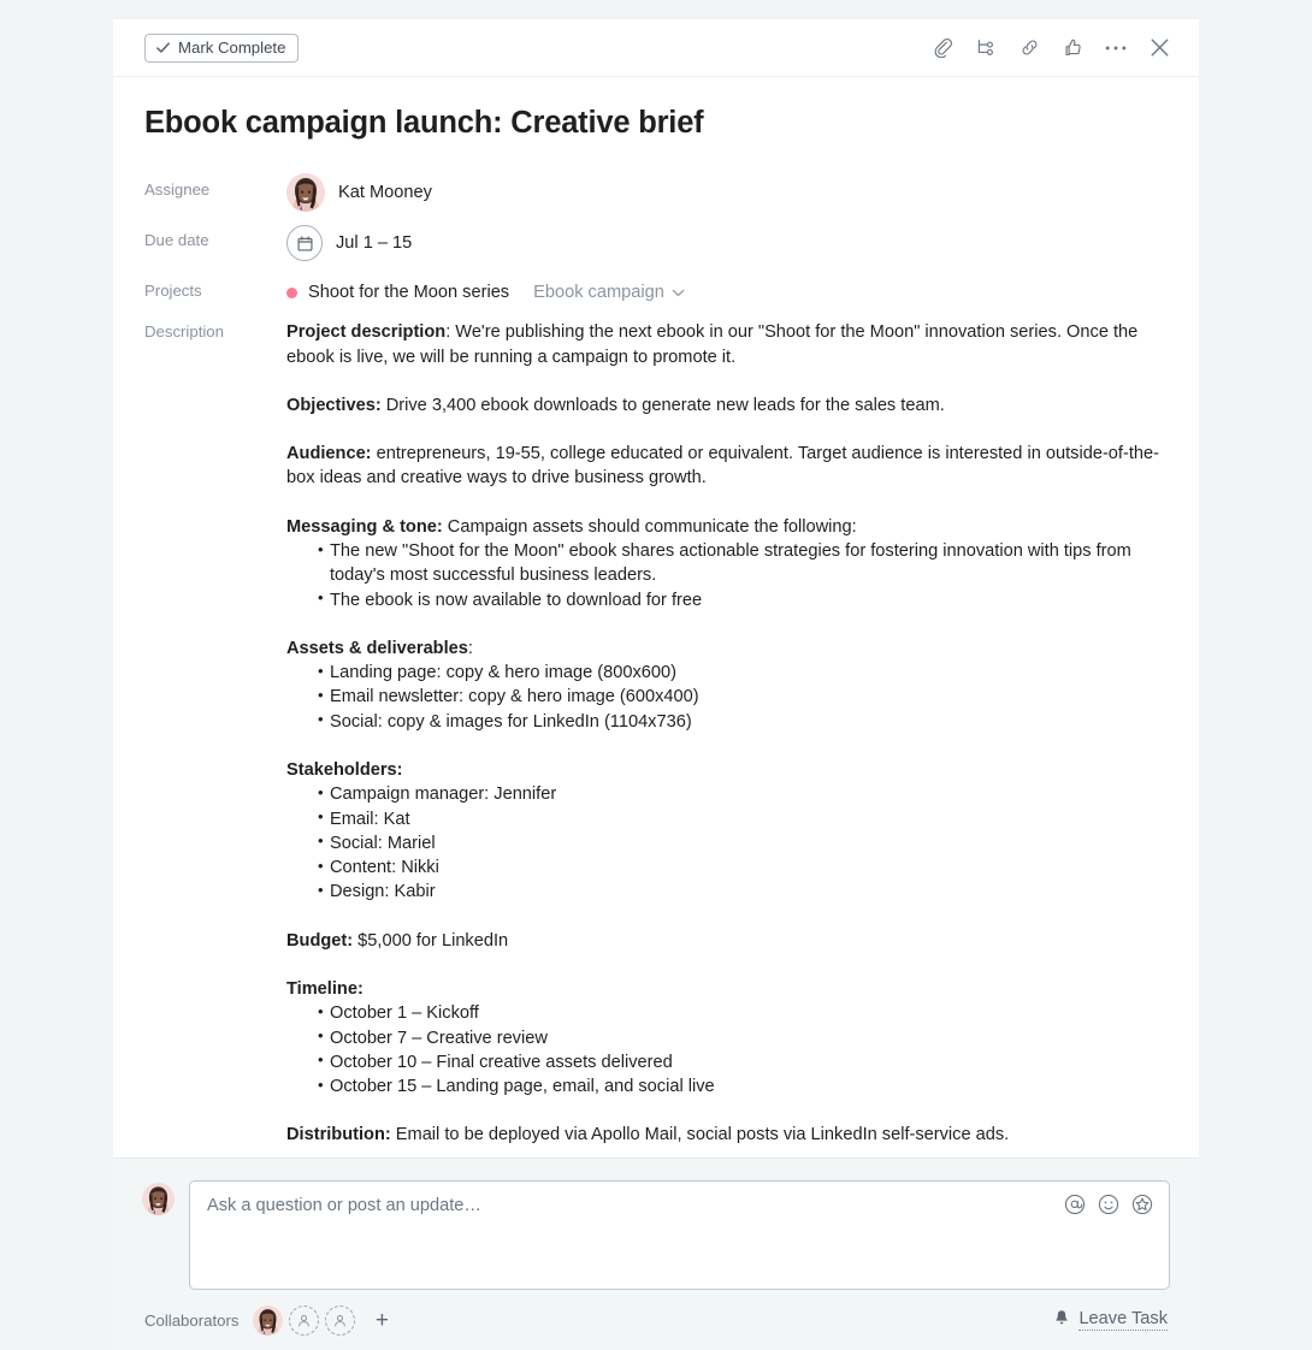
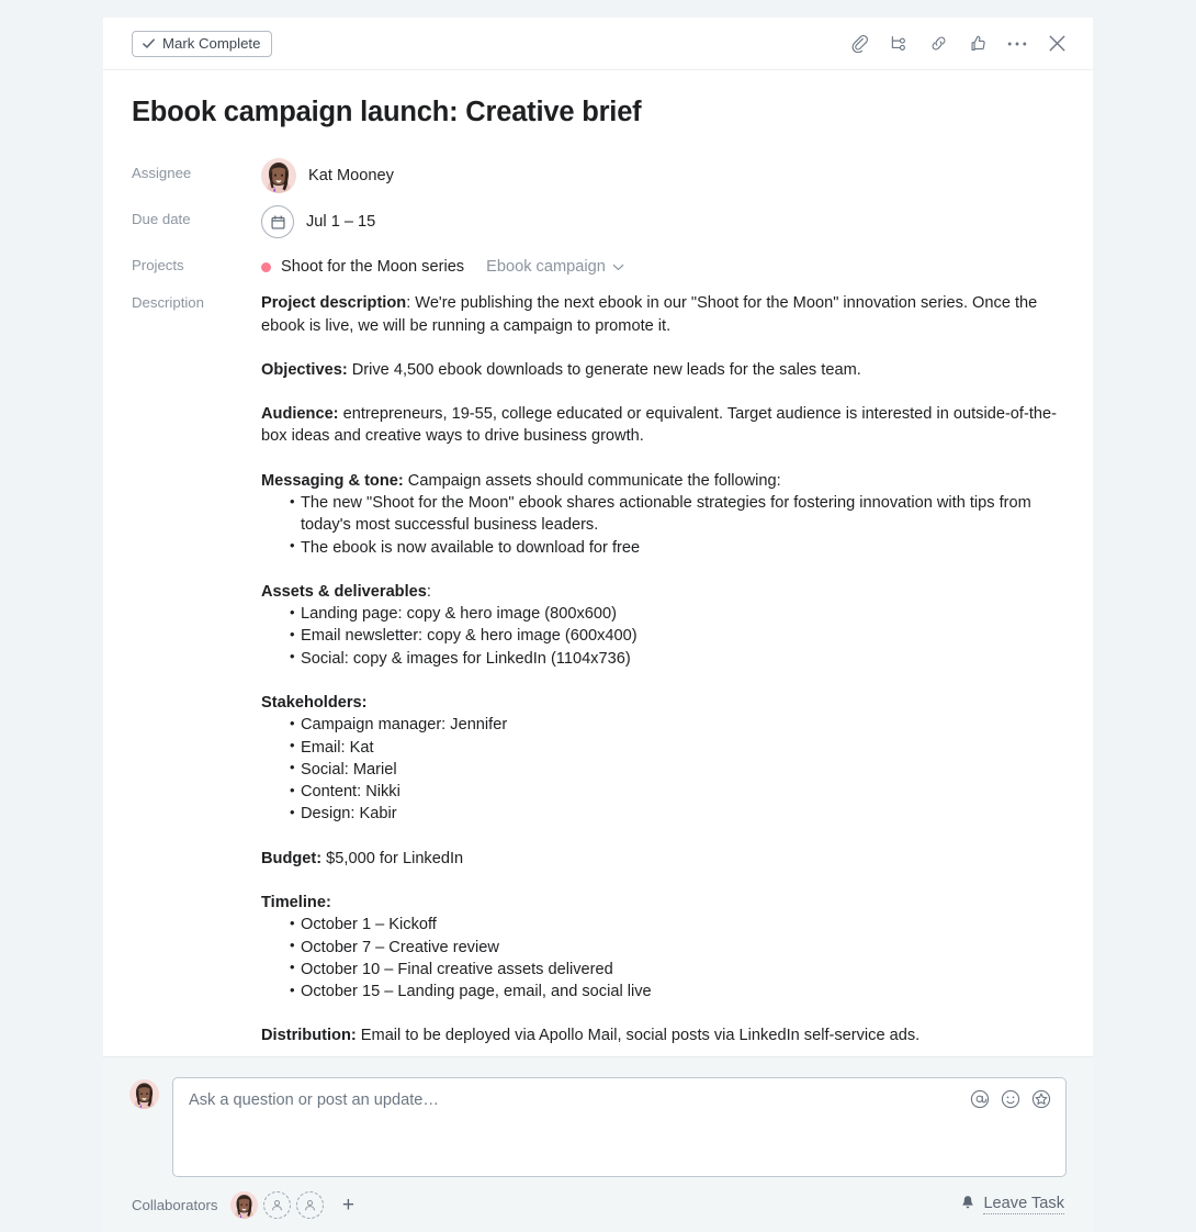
  Mark Complete
  Ebook campaign launch: Creative brief
  Assignee
  Kat Mooney
  Due date
  Jul 1 – 15
  Projects
  Shoot for the Moon series
  Ebook campaign
  Description
  Project description: We're publishing the next ebook in our "Shoot for the Moon" innovation series. Once the ebook is live, we will be running a campaign to promote it.
- Objectives: Drive 3,400 ebook downloads to generate new leads for the sales team.
+ Objectives: Drive 4,500 ebook downloads to generate new leads for the sales team.
  Audience: entrepreneurs, 19-55, college educated or equivalent. Target audience is interested in outside-of-the-box ideas and creative ways to drive business growth.
  Messaging & tone: Campaign assets should communicate the following:
  The new "Shoot for the Moon" ebook shares actionable strategies for fostering innovation with tips from today's most successful business leaders.
  The ebook is now available to download for free
  Assets & deliverables:
  Landing page: copy & hero image (800x600)
  Email newsletter: copy & hero image (600x400)
  Social: copy & images for LinkedIn (1104x736)
  Stakeholders:
  Campaign manager: Jennifer
  Email: Kat
  Social: Mariel
  Content: Nikki
  Design: Kabir
  Budget: $5,000 for LinkedIn
  Timeline:
  October 1 – Kickoff
  October 7 – Creative review
  October 10 – Final creative assets delivered
  October 15 – Landing page, email, and social live
  Distribution: Email to be deployed via Apollo Mail, social posts via LinkedIn self-service ads.
  Ask a question or post an update…
  Collaborators
  +
  Leave Task
